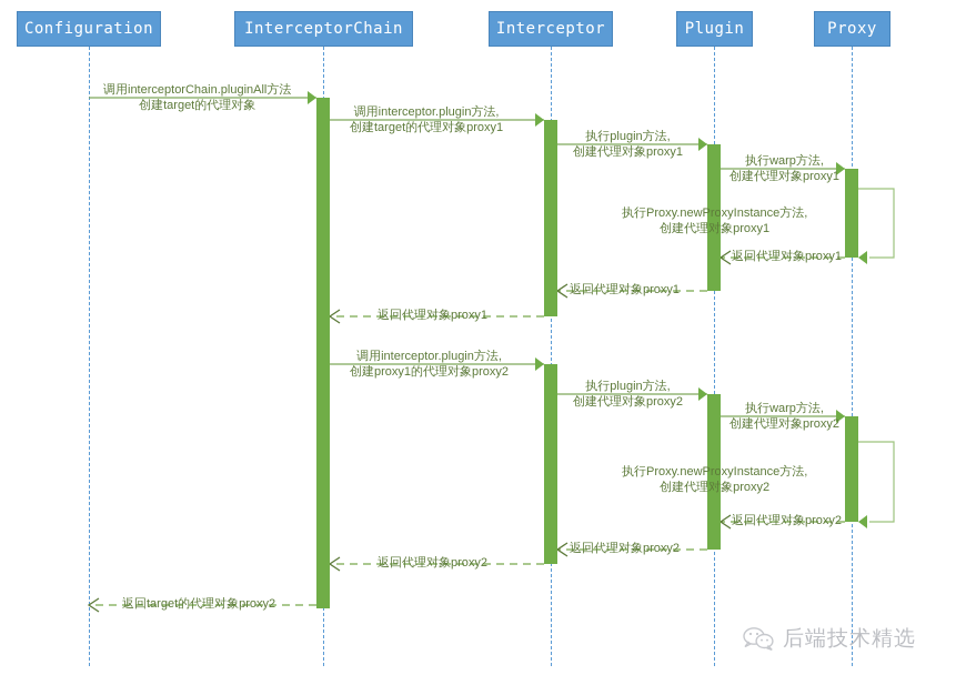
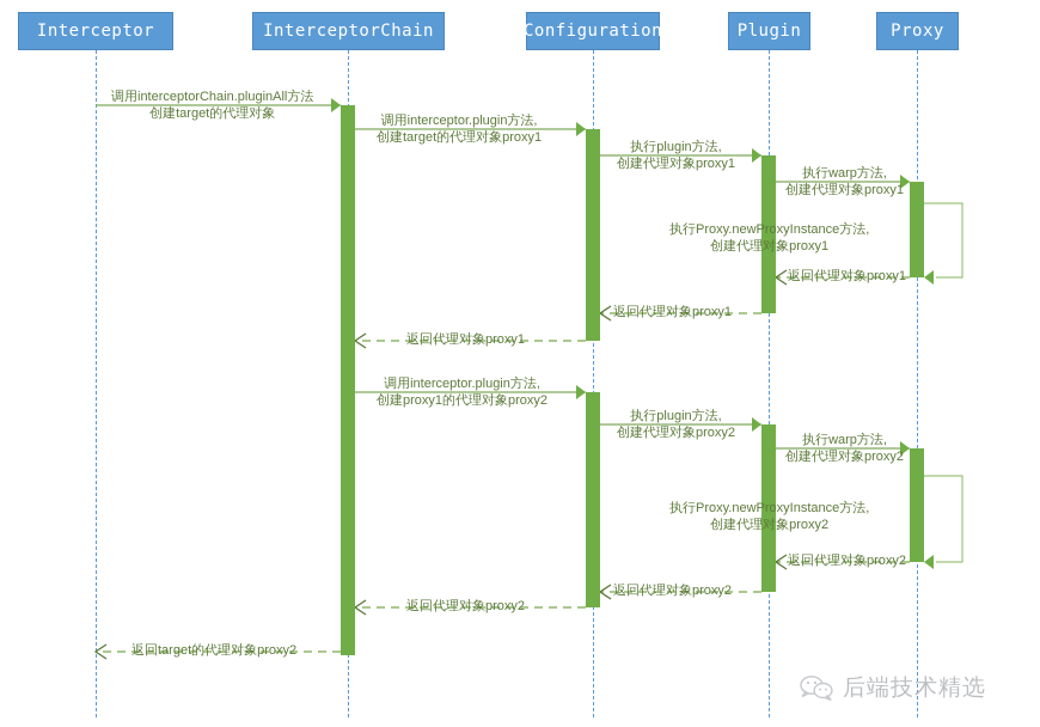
  调用interceptorChain.pluginAll方法
  创建target的代理对象
  调用interceptor.plugin方法,
  创建target的代理对象proxy1
  执行plugin方法,
  创建代理对象proxy1
  执行warp方法,
  创建代理对象proxy1
  执行Proxy.newProxyInstance方法,
  创建代理对象proxy1
  返回代理对象proxy1
  返回代理对象proxy1
  返回代理对象proxy1
  调用interceptor.plugin方法,
  创建proxy1的代理对象proxy2
  执行plugin方法,
  创建代理对象proxy2
  执行warp方法,
  创建代理对象proxy2
  执行Proxy.newProxyInstance方法,
  创建代理对象proxy2
  返回代理对象proxy2
  返回代理对象proxy2
  返回代理对象proxy2
  返回target的代理对象proxy2
- Configuration
+ Interceptor
  InterceptorChain
- Interceptor
+ Configuration
  Plugin
  Proxy
  后端技术精选
